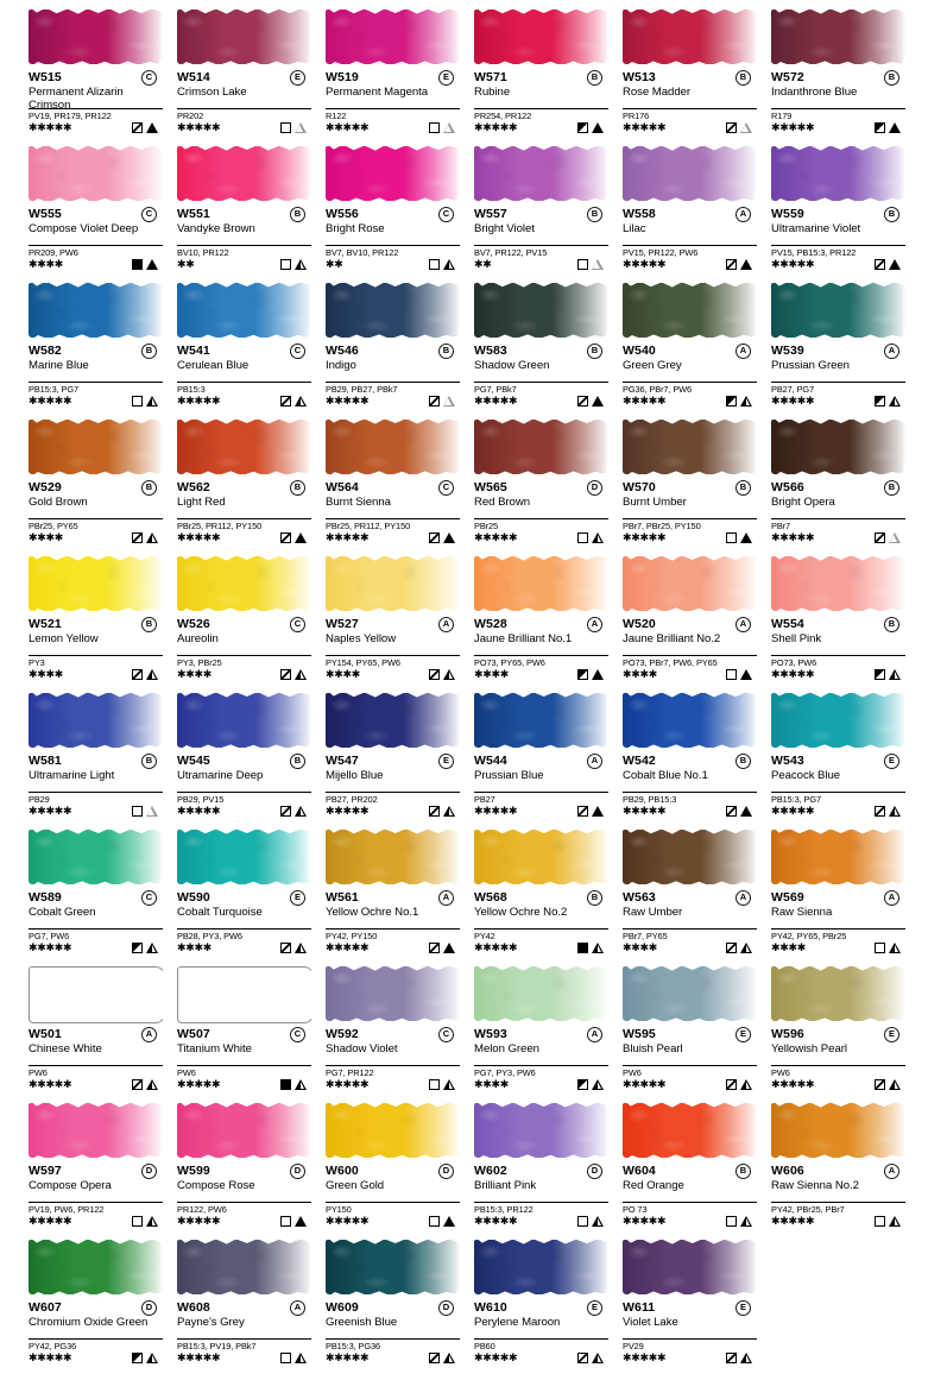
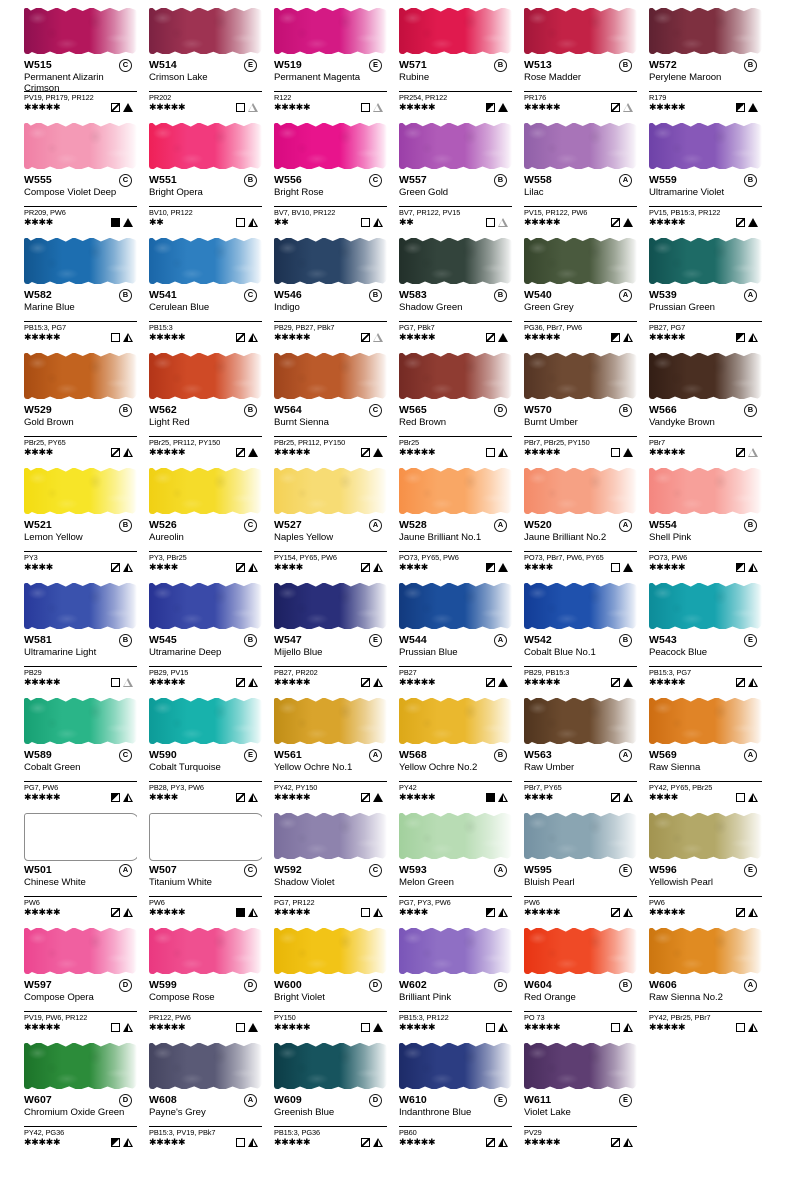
  W515
  C
  Permanent Alizarin Crimson
  PV19, PR179, PR122
  ✱✱✱✱✱
  W514
  E
  Crimson Lake
  PR202
  ✱✱✱✱✱
  W519
  E
  Permanent Magenta
  R122
  ✱✱✱✱✱
  W571
  B
  Rubine
  PR254, PR122
  ✱✱✱✱✱
  W513
  B
  Rose Madder
  PR176
  ✱✱✱✱✱
  W572
  B
- Indanthrone Blue
+ Perylene Maroon
  R179
  ✱✱✱✱✱
  W555
  C
  Compose Violet Deep
  PR209, PW6
  ✱✱✱✱
  W551
  B
- Vandyke Brown
+ Bright Opera
  BV10, PR122
  ✱✱
  W556
  C
  Bright Rose
  BV7, BV10, PR122
  ✱✱
  W557
  B
- Bright Violet
+ Green Gold
  BV7, PR122, PV15
  ✱✱
  W558
  A
  Lilac
  PV15, PR122, PW6
  ✱✱✱✱✱
  W559
  B
  Ultramarine Violet
  PV15, PB15:3, PR122
  ✱✱✱✱✱
  W582
  B
  Marine Blue
  PB15:3, PG7
  ✱✱✱✱✱
  W541
  C
  Cerulean Blue
  PB15:3
  ✱✱✱✱✱
  W546
  B
  Indigo
  PB29, PB27, PBk7
  ✱✱✱✱✱
  W583
  B
  Shadow Green
  PG7, PBk7
  ✱✱✱✱✱
  W540
  A
  Green Grey
  PG36, PBr7, PW6
  ✱✱✱✱✱
  W539
  A
  Prussian Green
  PB27, PG7
  ✱✱✱✱✱
  W529
  B
  Gold Brown
  PBr25, PY65
  ✱✱✱✱
  W562
  B
  Light Red
  PBr25, PR112, PY150
  ✱✱✱✱✱
  W564
  C
  Burnt Sienna
  PBr25, PR112, PY150
  ✱✱✱✱✱
  W565
  D
  Red Brown
  PBr25
  ✱✱✱✱✱
  W570
  B
  Burnt Umber
  PBr7, PBr25, PY150
  ✱✱✱✱✱
  W566
  B
- Bright Opera
+ Vandyke Brown
  PBr7
  ✱✱✱✱✱
  W521
  B
  Lemon Yellow
  PY3
  ✱✱✱✱
  W526
  C
  Aureolin
  PY3, PBr25
  ✱✱✱✱
  W527
  A
  Naples Yellow
  PY154, PY65, PW6
  ✱✱✱✱
  W528
  A
  Jaune Brilliant No.1
  PO73, PY65, PW6
  ✱✱✱✱
  W520
  A
  Jaune Brilliant No.2
  PO73, PBr7, PW6, PY65
  ✱✱✱✱
  W554
  B
  Shell Pink
  PO73, PW6
  ✱✱✱✱✱
  W581
  B
  Ultramarine Light
  PB29
  ✱✱✱✱✱
  W545
  B
  Utramarine Deep
  PB29, PV15
  ✱✱✱✱✱
  W547
  E
  Mijello Blue
  PB27, PR202
  ✱✱✱✱✱
  W544
  A
  Prussian Blue
  PB27
  ✱✱✱✱✱
  W542
  B
  Cobalt Blue No.1
  PB29, PB15:3
  ✱✱✱✱✱
  W543
  E
  Peacock Blue
  PB15:3, PG7
  ✱✱✱✱✱
  W589
  C
  Cobalt Green
  PG7, PW6
  ✱✱✱✱✱
  W590
  E
  Cobalt Turquoise
  PB28, PY3, PW6
  ✱✱✱✱
  W561
  A
  Yellow Ochre No.1
  PY42, PY150
  ✱✱✱✱✱
  W568
  B
  Yellow Ochre No.2
  PY42
  ✱✱✱✱✱
  W563
  A
  Raw Umber
  PBr7, PY65
  ✱✱✱✱
  W569
  A
  Raw Sienna
  PY42, PY65, PBr25
  ✱✱✱✱
  W501
  A
  Chinese White
  PW6
  ✱✱✱✱✱
  W507
  C
  Titanium White
  PW6
  ✱✱✱✱✱
  W592
  C
  Shadow Violet
  PG7, PR122
  ✱✱✱✱✱
  W593
  A
  Melon Green
  PG7, PY3, PW6
  ✱✱✱✱
  W595
  E
  Bluish Pearl
  PW6
  ✱✱✱✱✱
  W596
  E
  Yellowish Pearl
  PW6
  ✱✱✱✱✱
  W597
  D
  Compose Opera
  PV19, PW6, PR122
  ✱✱✱✱✱
  W599
  D
  Compose Rose
  PR122, PW6
  ✱✱✱✱✱
  W600
  D
- Green Gold
+ Bright Violet
  PY150
  ✱✱✱✱✱
  W602
  D
  Brilliant Pink
  PB15:3, PR122
  ✱✱✱✱✱
  W604
  B
  Red Orange
  PO 73
  ✱✱✱✱✱
  W606
  A
  Raw Sienna No.2
  PY42, PBr25, PBr7
  ✱✱✱✱✱
  W607
  D
  Chromium Oxide Green
  PY42, PG36
  ✱✱✱✱✱
  W608
  A
  Payne's Grey
  PB15:3, PV19, PBk7
  ✱✱✱✱✱
  W609
  D
  Greenish Blue
  PB15:3, PG36
  ✱✱✱✱✱
  W610
  E
- Perylene Maroon
+ Indanthrone Blue
  PB60
  ✱✱✱✱✱
  W611
  E
  Violet Lake
  PV29
  ✱✱✱✱✱
